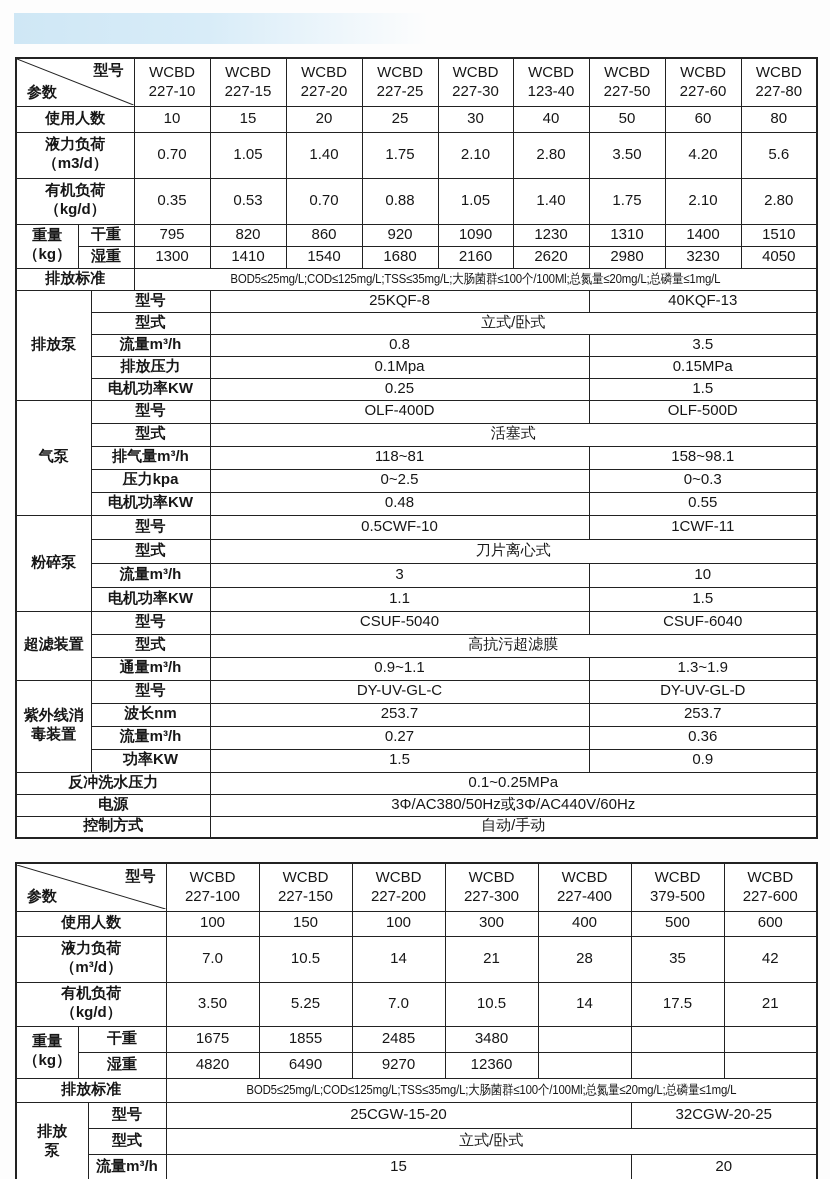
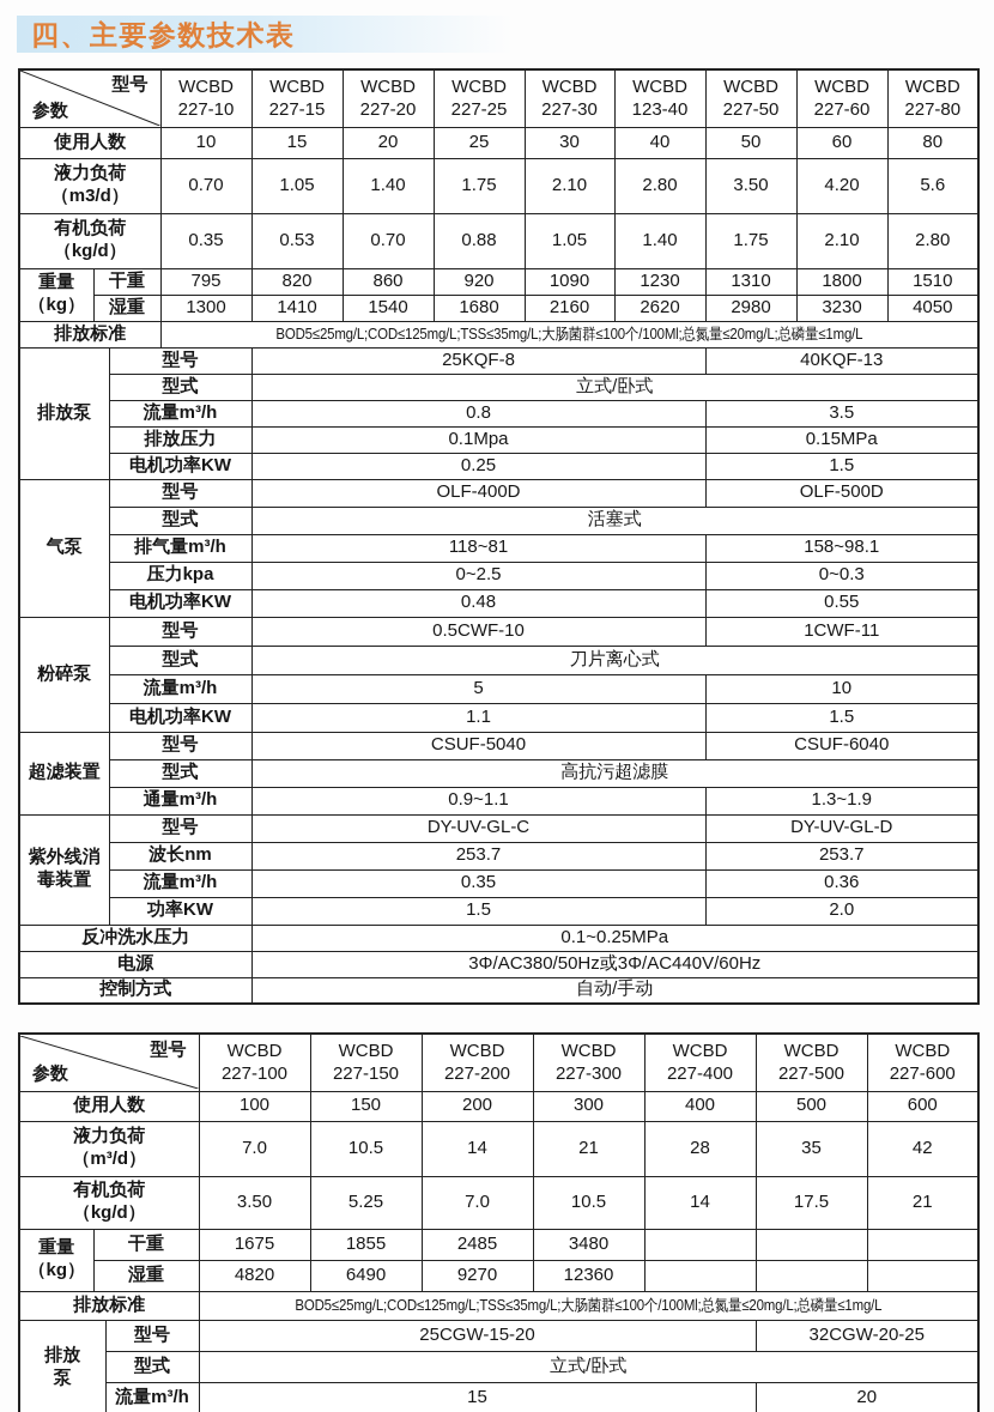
+ 四、主要参数技术表
  型号参数	WCBD 227-10	WCBD 227-15	WCBD 227-20	WCBD 227-25	WCBD 227-30	WCBD 123-40	WCBD 227-50	WCBD 227-60	WCBD 227-80
  使用人数	10	15	20	25	30	40	50	60	80
  液力负荷 （m3/d）	0.70	1.05	1.40	1.75	2.10	2.80	3.50	4.20	5.6
  有机负荷 （kg/d）	0.35	0.53	0.70	0.88	1.05	1.40	1.75	2.10	2.80
- 重量 （kg）	干重	795	820	860	920	1090	1230	1310	1400	1510
+ 重量 （kg）	干重	795	820	860	920	1090	1230	1310	1800	1510
  湿重	1300	1410	1540	1680	2160	2620	2980	3230	4050
  排放标准	BOD5≤25mg/L;COD≤125mg/L;TSS≤35mg/L;大肠菌群≤100个/100Ml;总氮量≤20mg/L;总磷量≤1mg/L
  排放泵	型号	25KQF-8	40KQF-13
  型式	立式/卧式
  流量m³/h	0.8	3.5
  排放压力	0.1Mpa	0.15MPa
  电机功率KW	0.25	1.5
  气泵	型号	OLF-400D	OLF-500D
  型式	活塞式
  排气量m³/h	118~81	158~98.1
  压力kpa	0~2.5	0~0.3
  电机功率KW	0.48	0.55
  粉碎泵	型号	0.5CWF-10	1CWF-11
  型式	刀片离心式
- 流量m³/h	3	10
+ 流量m³/h	5	10
  电机功率KW	1.1	1.5
  超滤装置	型号	CSUF-5040	CSUF-6040
  型式	高抗污超滤膜
  通量m³/h	0.9~1.1	1.3~1.9
  紫外线消 毒装置	型号	DY-UV-GL-C	DY-UV-GL-D
  波长nm	253.7	253.7
- 流量m³/h	0.27	0.36
+ 流量m³/h	0.35	0.36
- 功率KW	1.5	0.9
+ 功率KW	1.5	2.0
  反冲洗水压力	0.1~0.25MPa
  电源	3Φ/AC380/50Hz或3Φ/AC440V/60Hz
  控制方式	自动/手动
- 型号参数	WCBD 227-100	WCBD 227-150	WCBD 227-200	WCBD 227-300	WCBD 227-400	WCBD 379-500	WCBD 227-600
+ 型号参数	WCBD 227-100	WCBD 227-150	WCBD 227-200	WCBD 227-300	WCBD 227-400	WCBD 227-500	WCBD 227-600
- 使用人数	100	150	100	300	400	500	600
+ 使用人数	100	150	200	300	400	500	600
  液力负荷 （m³/d）	7.0	10.5	14	21	28	35	42
  有机负荷 （kg/d）	3.50	5.25	7.0	10.5	14	17.5	21
  重量 （kg）	干重	1675	1855	2485	3480
  湿重	4820	6490	9270	12360
  排放标准	BOD5≤25mg/L;COD≤125mg/L;TSS≤35mg/L;大肠菌群≤100个/100Ml;总氮量≤20mg/L;总磷量≤1mg/L
  排放 泵	型号	25CGW-15-20	32CGW-20-25
  型式	立式/卧式
  流量m³/h	15	20
